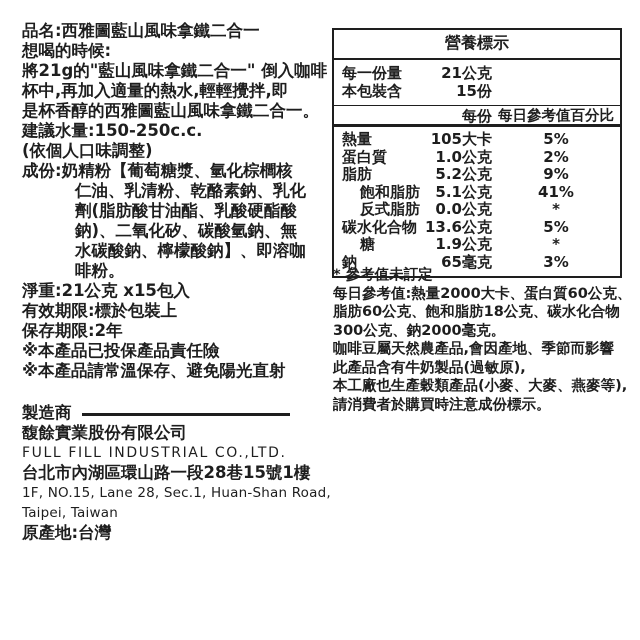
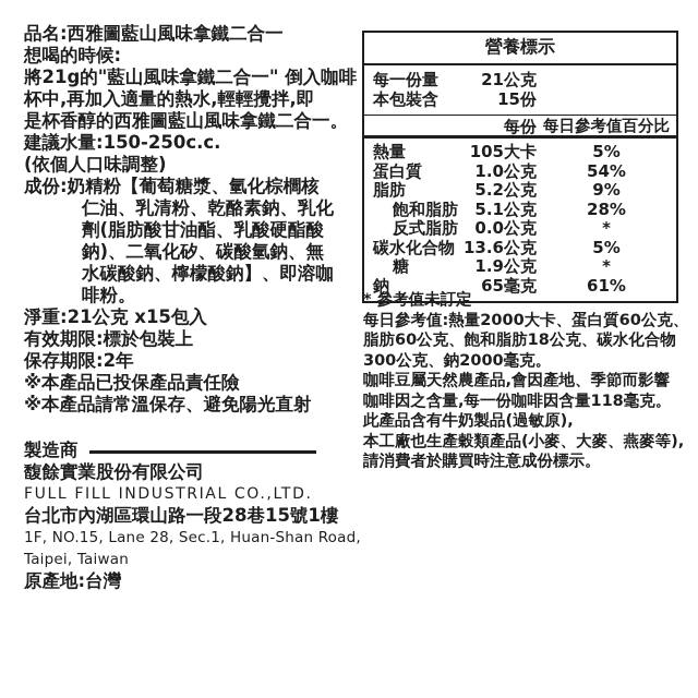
  品名:西雅圖藍山風味拿鐵二合一
  想喝的時候:
  將21g的"藍山風味拿鐵二合一" 倒入咖啡
  杯中,再加入適量的熱水,輕輕攪拌,即
  是杯香醇的西雅圖藍山風味拿鐵二合一。
  建議水量:150-250c.c.
  (依個人口味調整)
  成份:奶精粉【葡萄糖漿、氫化棕櫚核
  仁油、乳清粉、乾酪素鈉、乳化
  劑(脂肪酸甘油酯、乳酸硬酯酸
  鈉)、二氧化矽、碳酸氫鈉、無
  水碳酸鈉、檸檬酸鈉】、即溶咖
  啡粉。
  淨重:21公克 x15包入
  有效期限:標於包裝上
  保存期限:2年
  ※本產品已投保產品責任險
  ※本產品請常溫保存、避免陽光直射
  製造商
  馥餘實業股份有限公司
  FULL FILL INDUSTRIAL CO.,LTD.
  台北市內湖區環山路一段28巷15號1樓
  1F, NO.15, Lane 28, Sec.1, Huan-Shan Road,
  Taipei, Taiwan
  原產地:台灣
  營養標示
  每一份量
  21公克
  本包裝含
  15份
  每份
  每日參考值百分比
  熱量
  105大卡
  5%
  蛋白質
  1.0公克
- 2%
+ 54%
  脂肪
  5.2公克
  9%
  飽和脂肪
  5.1公克
- 41%
+ 28%
  反式脂肪
  0.0公克
  *
  碳水化合物
  13.6公克
  5%
  糖
  1.9公克
  *
  鈉
  65毫克
- 3%
+ 61%
  * 參考值未訂定
  每日參考值:熱量2000大卡、蛋白質60公克、
  脂肪60公克、飽和脂肪18公克、碳水化合物
  300公克、鈉2000毫克。
  咖啡豆屬天然農產品,會因產地、季節而影響
+ 咖啡因之含量,每一份咖啡因含量118毫克。
  此產品含有牛奶製品(過敏原),
  本工廠也生產穀類產品(小麥、大麥、燕麥等),
  請消費者於購買時注意成份標示。
